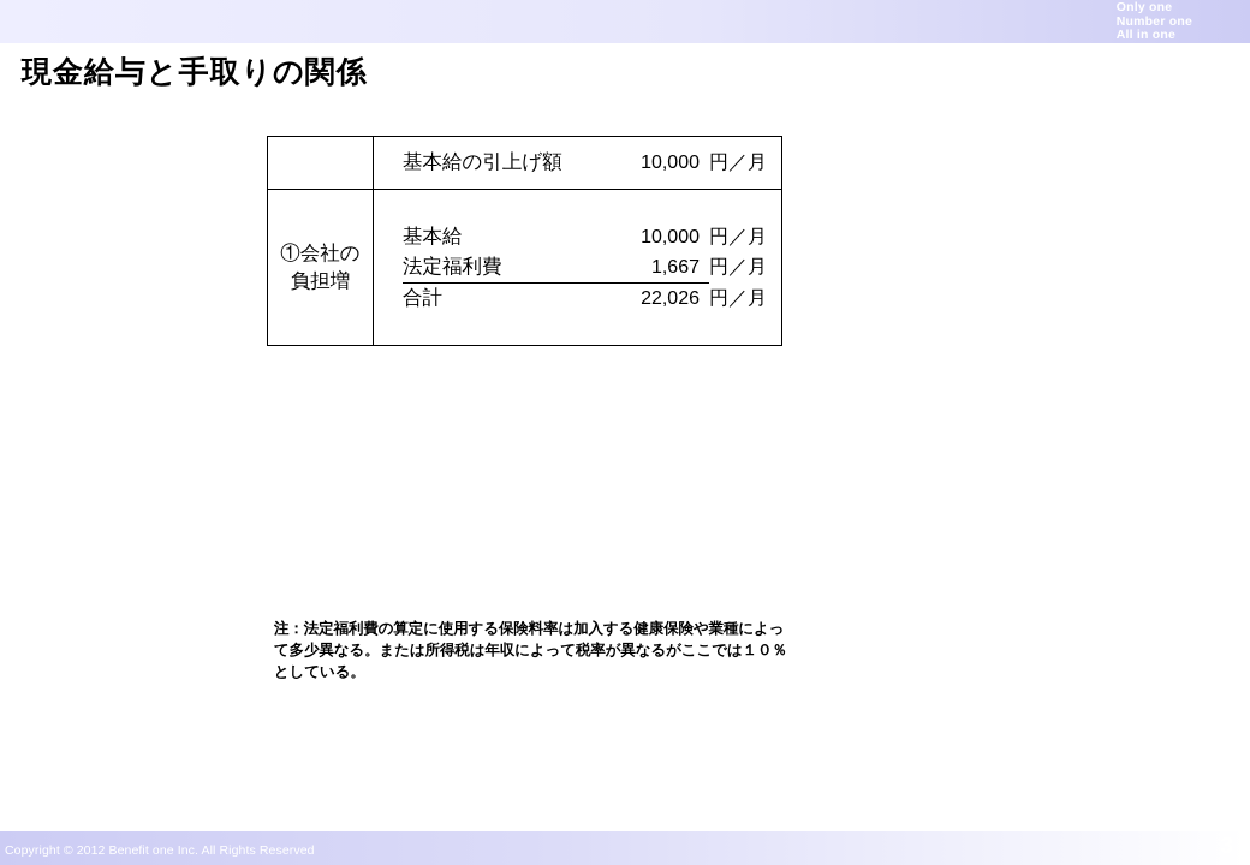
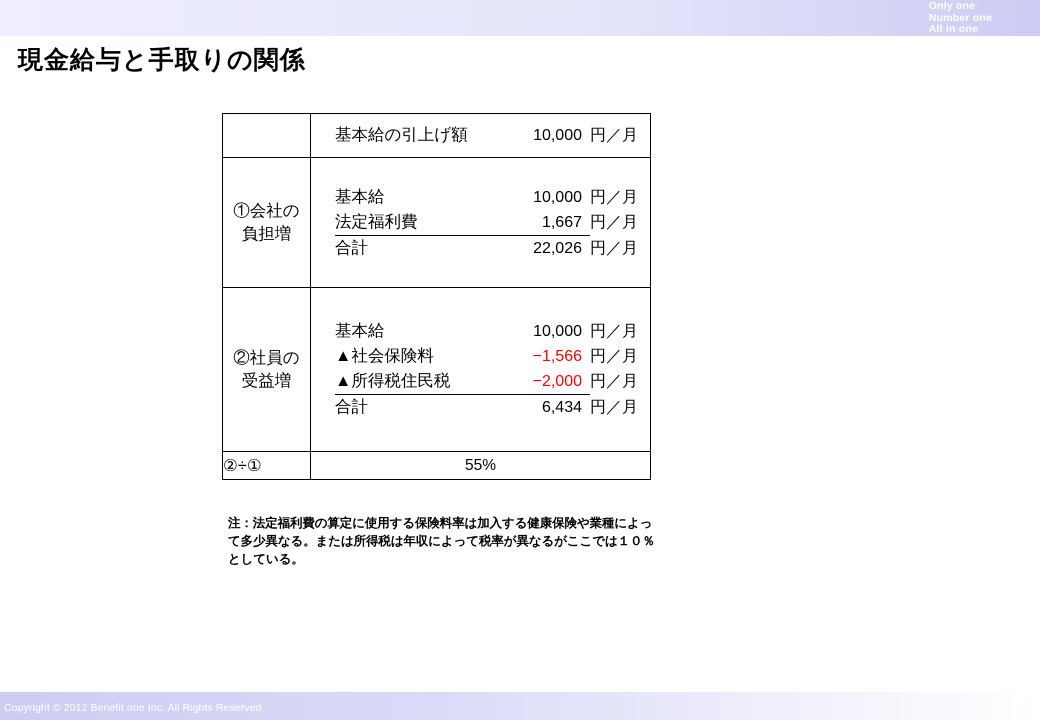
  Only one
  Number one
  All in one
  現金給与と手取りの関係
  	基本給の引上げ額 10,000 円／月
  ①会社の 負担増	基本給 10,000 円／月 法定福利費 1,667 円／月 合計 22,026 円／月
+ ②社員の 受益増	基本給 10,000 円／月 ▲社会保険料 −1,566 円／月 ▲所得税住民税 −2,000 円／月 合計 6,434 円／月
+ ②÷①	55%
  注：法定福利費の算定に使用する保険料率は加入する健康保険や業種によって多少異なる。または所得税は年収によって税率が異なるがここでは１０％としている。
  Copyright © 2012 Benefit one Inc. All Rights Reserved
